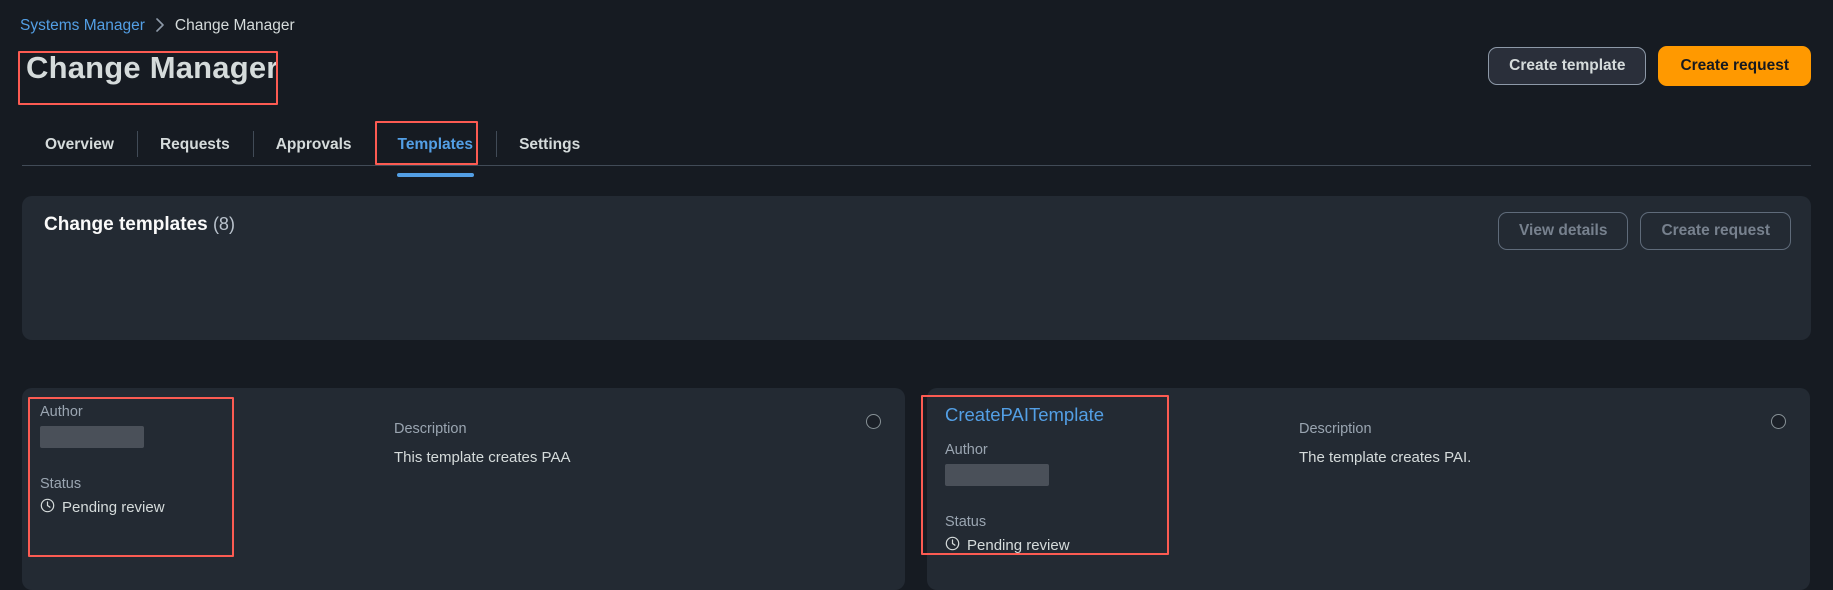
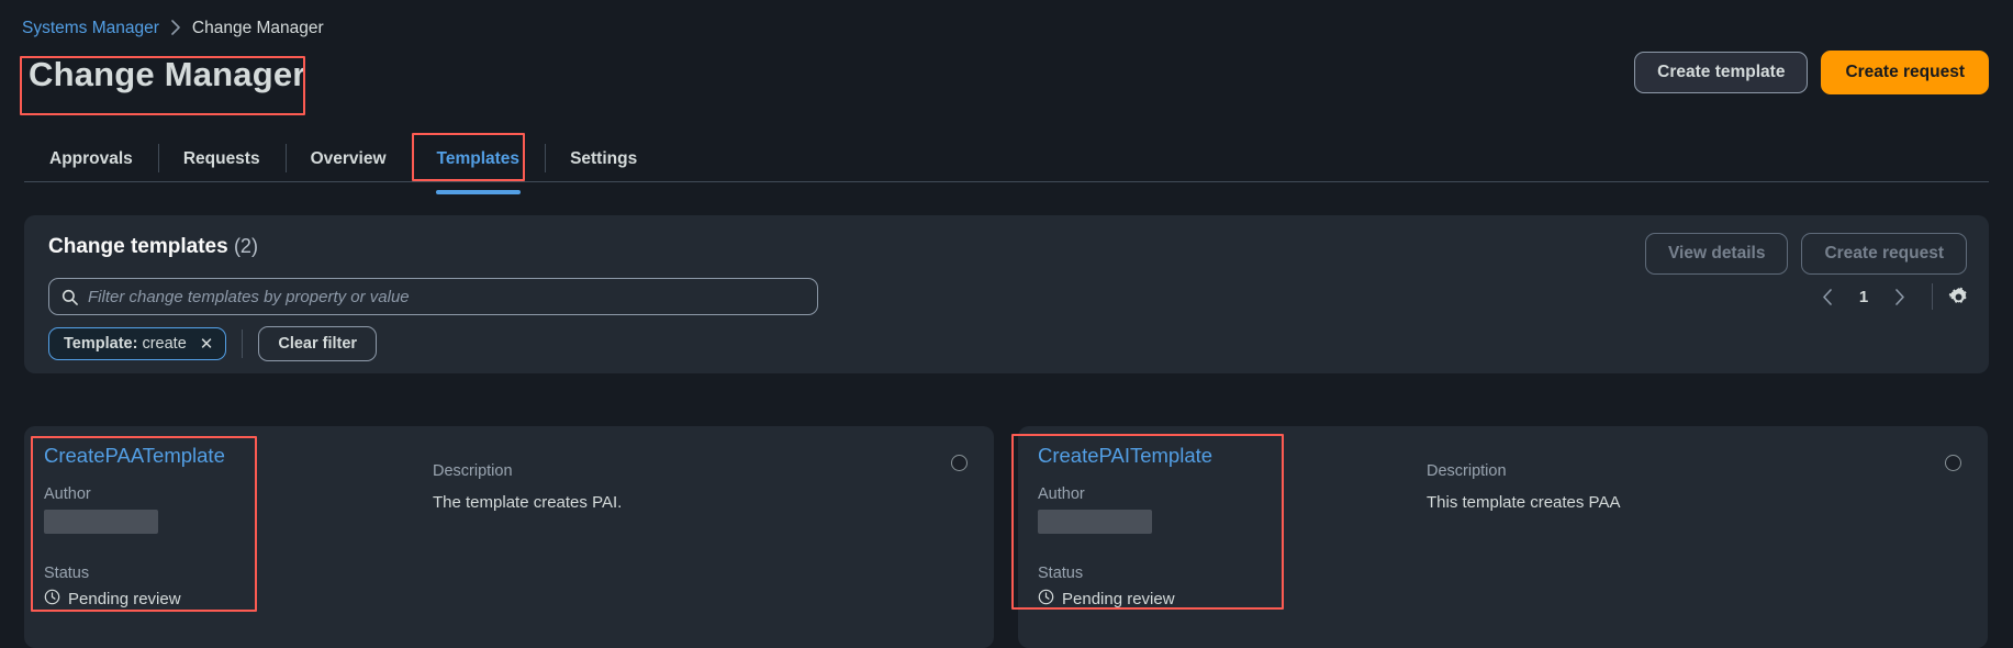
  Systems Manager
  Change Manager
  Change Manager
  Create template
  Create request
- Overview
+ Approvals
  Requests
- Approvals
+ Overview
  Templates
  Settings
- Change templates (8)
+ Change templates (2)
  View details
  Create request
+ Filter change templates by property or value
+ 1
+ Template: create
+ ✕
+ Clear filter
+ CreatePAATemplate
  Author
  Status
  Pending review
  Description
- This template creates PAA
+ The template creates PAI.
  CreatePAITemplate
  Author
  Status
  Pending review
  Description
- The template creates PAI.
+ This template creates PAA
